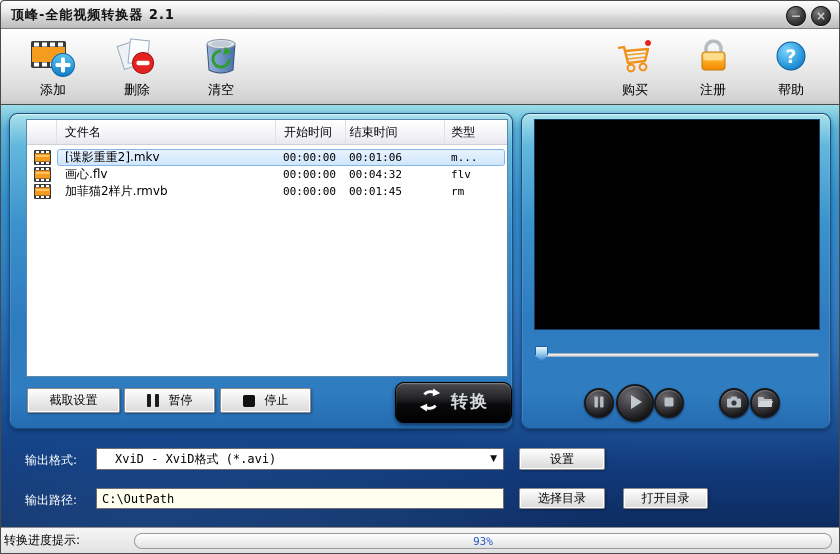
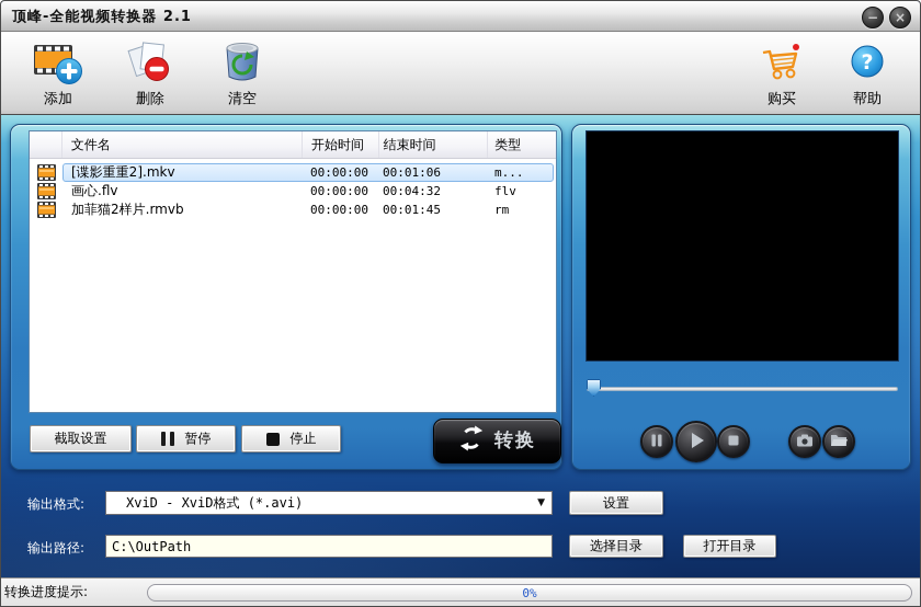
  顶峰-全能视频转换器 2.1
  −
  ×
  添加
  删除
  清空
  购买
- 注册
  ?
  帮助
  文件名
  开始时间
  结束时间
  类型
  [谍影重重2].mkv
  00:00:00
  00:01:06
  m...
  画心.flv
  00:00:00
  00:04:32
  flv
  加菲猫2样片.rmvb
  00:00:00
  00:01:45
  rm
  截取设置
  暂停
  停止
  转换
  输出格式:
  XviD - XviD格式 (*.avi)
  ▼
  设置
  输出路径:
  C:\OutPath
  选择目录
  打开目录
  转换进度提示:
- 93%
+ 0%
